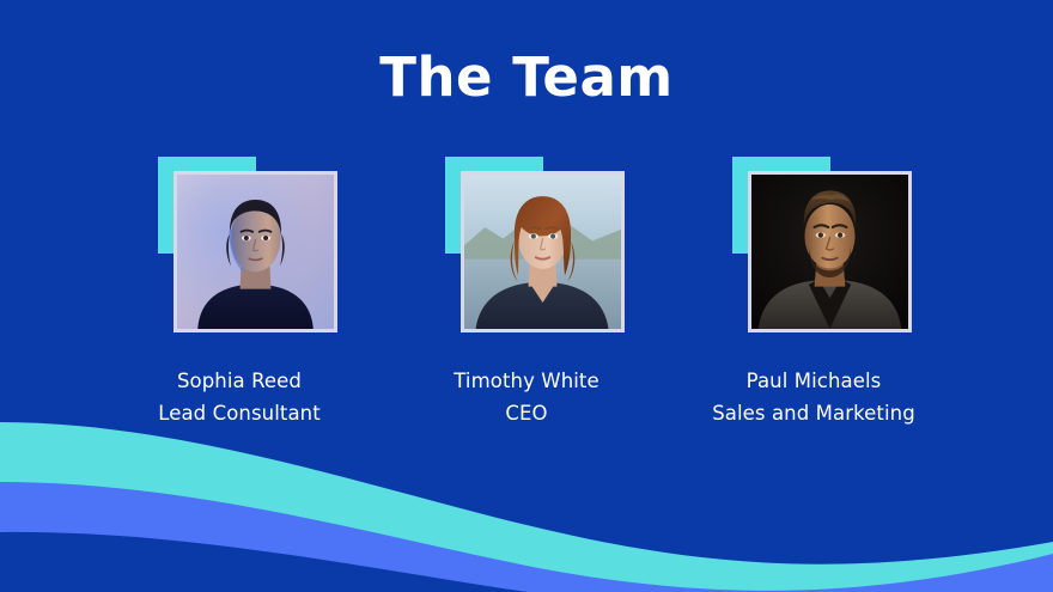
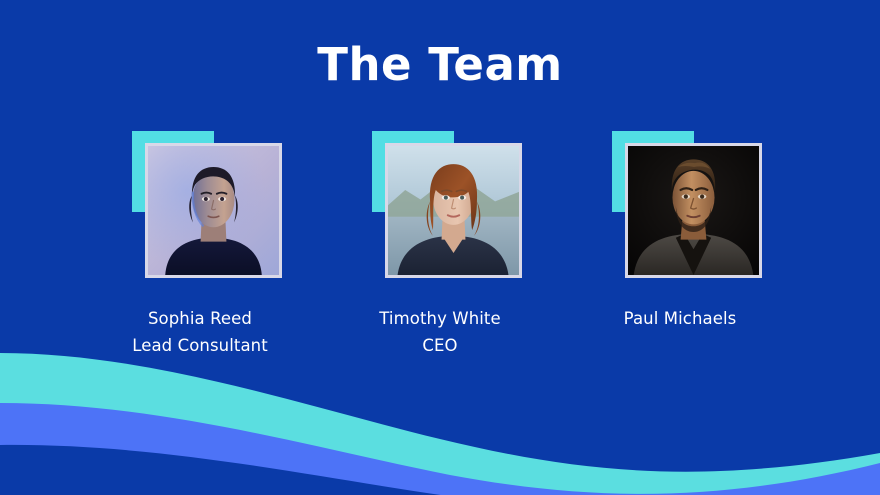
  The Team
  Sophia Reed
  Lead Consultant
  Timothy White
  CEO
  Paul Michaels
- Sales and Marketing
